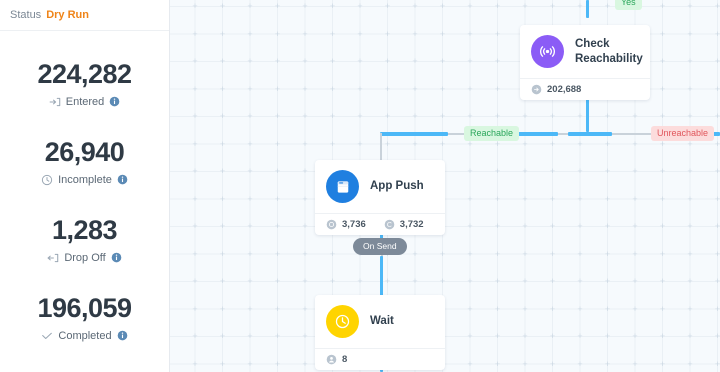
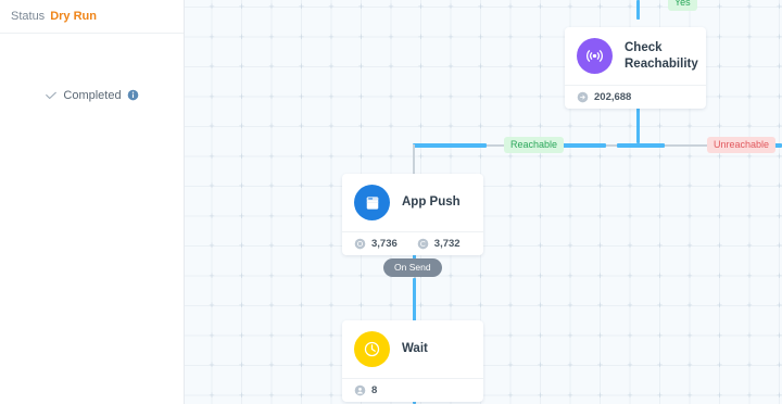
  Status
  Dry Run
- 224,282
- Entered
- 26,940
- Incomplete
- 1,283
- Drop Off
- 196,059
  Completed
